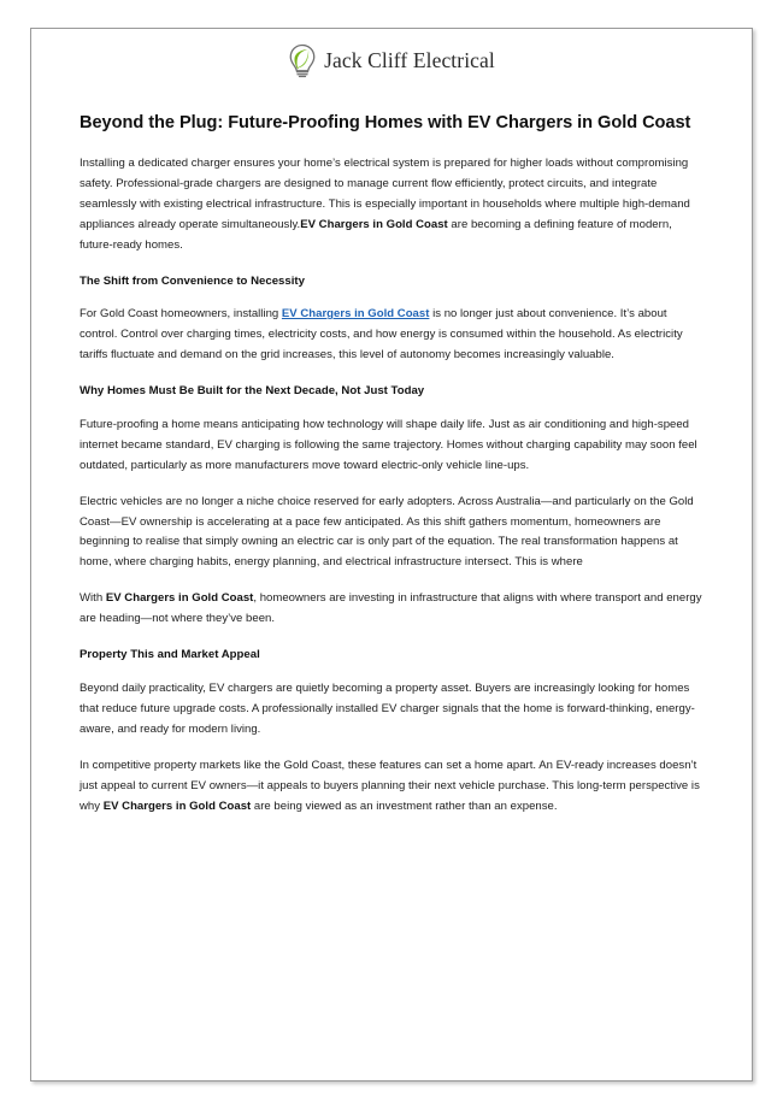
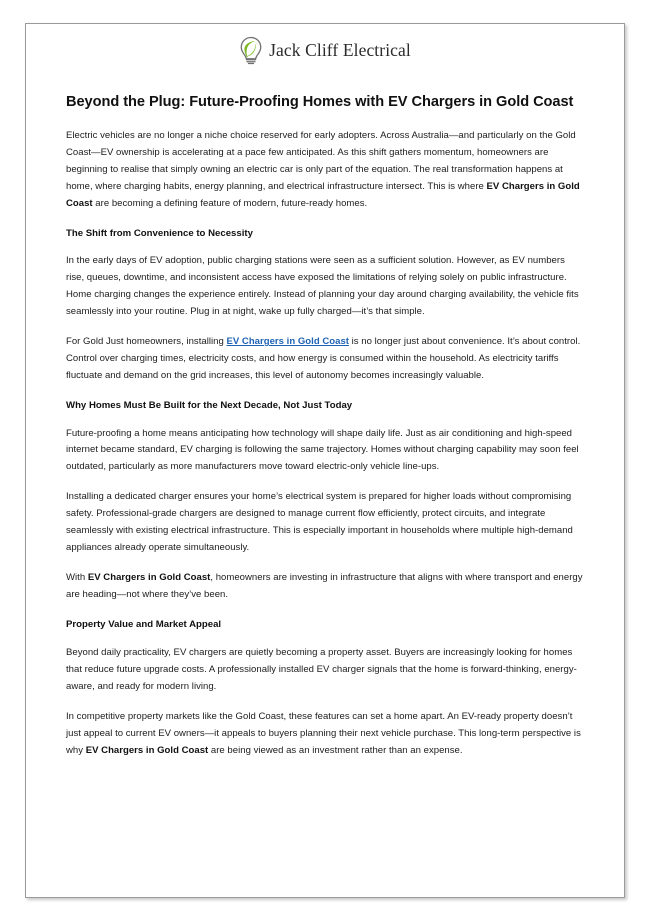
  Jack Cliff Electrical
  Beyond the Plug: Future-Proofing Homes with EV Chargers in Gold Coast
- Installing a dedicated charger ensures your home’s electrical system is prepared for higher loads without compromising safety. Professional-grade chargers are designed to manage current flow efficiently, protect circuits, and integrate seamlessly with existing electrical infrastructure. This is especially important in households where multiple high-demand appliances already operate simultaneously.EV Chargers in Gold Coast are becoming a defining feature of modern, future-ready homes.
+ Electric vehicles are no longer a niche choice reserved for early adopters. Across Australia—and particularly on the Gold Coast—EV ownership is accelerating at a pace few anticipated. As this shift gathers momentum, homeowners are beginning to realise that simply owning an electric car is only part of the equation. The real transformation happens at home, where charging habits, energy planning, and electrical infrastructure intersect. This is where EV Chargers in Gold Coast are becoming a defining feature of modern, future-ready homes.
  The Shift from Convenience to Necessity
+ In the early days of EV adoption, public charging stations were seen as a sufficient solution. However, as EV numbers rise, queues, downtime, and inconsistent access have exposed the limitations of relying solely on public infrastructure. Home charging changes the experience entirely. Instead of planning your day around charging availability, the vehicle fits seamlessly into your routine. Plug in at night, wake up fully charged—it’s that simple.
- For Gold Coast homeowners, installing EV Chargers in Gold Coast is no longer just about convenience. It’s about control. Control over charging times, electricity costs, and how energy is consumed within the household. As electricity tariffs fluctuate and demand on the grid increases, this level of autonomy becomes increasingly valuable.
+ For Gold Just homeowners, installing EV Chargers in Gold Coast is no longer just about convenience. It’s about control. Control over charging times, electricity costs, and how energy is consumed within the household. As electricity tariffs fluctuate and demand on the grid increases, this level of autonomy becomes increasingly valuable.
  Why Homes Must Be Built for the Next Decade, Not Just Today
  Future-proofing a home means anticipating how technology will shape daily life. Just as air conditioning and high-speed internet became standard, EV charging is following the same trajectory. Homes without charging capability may soon feel outdated, particularly as more manufacturers move toward electric-only vehicle line-ups.
- Electric vehicles are no longer a niche choice reserved for early adopters. Across Australia—and particularly on the Gold Coast—EV ownership is accelerating at a pace few anticipated. As this shift gathers momentum, homeowners are beginning to realise that simply owning an electric car is only part of the equation. The real transformation happens at home, where charging habits, energy planning, and electrical infrastructure intersect. This is where
+ Installing a dedicated charger ensures your home’s electrical system is prepared for higher loads without compromising safety. Professional-grade chargers are designed to manage current flow efficiently, protect circuits, and integrate seamlessly with existing electrical infrastructure. This is especially important in households where multiple high-demand appliances already operate simultaneously.
  With EV Chargers in Gold Coast, homeowners are investing in infrastructure that aligns with where transport and energy are heading—not where they’ve been.
- Property This and Market Appeal
+ Property Value and Market Appeal
  Beyond daily practicality, EV chargers are quietly becoming a property asset. Buyers are increasingly looking for homes that reduce future upgrade costs. A professionally installed EV charger signals that the home is forward-thinking, energy-aware, and ready for modern living.
- In competitive property markets like the Gold Coast, these features can set a home apart. An EV-ready increases doesn’t just appeal to current EV owners—it appeals to buyers planning their next vehicle purchase. This long-term perspective is why EV Chargers in Gold Coast are being viewed as an investment rather than an expense.
+ In competitive property markets like the Gold Coast, these features can set a home apart. An EV-ready property doesn’t just appeal to current EV owners—it appeals to buyers planning their next vehicle purchase. This long-term perspective is why EV Chargers in Gold Coast are being viewed as an investment rather than an expense.
